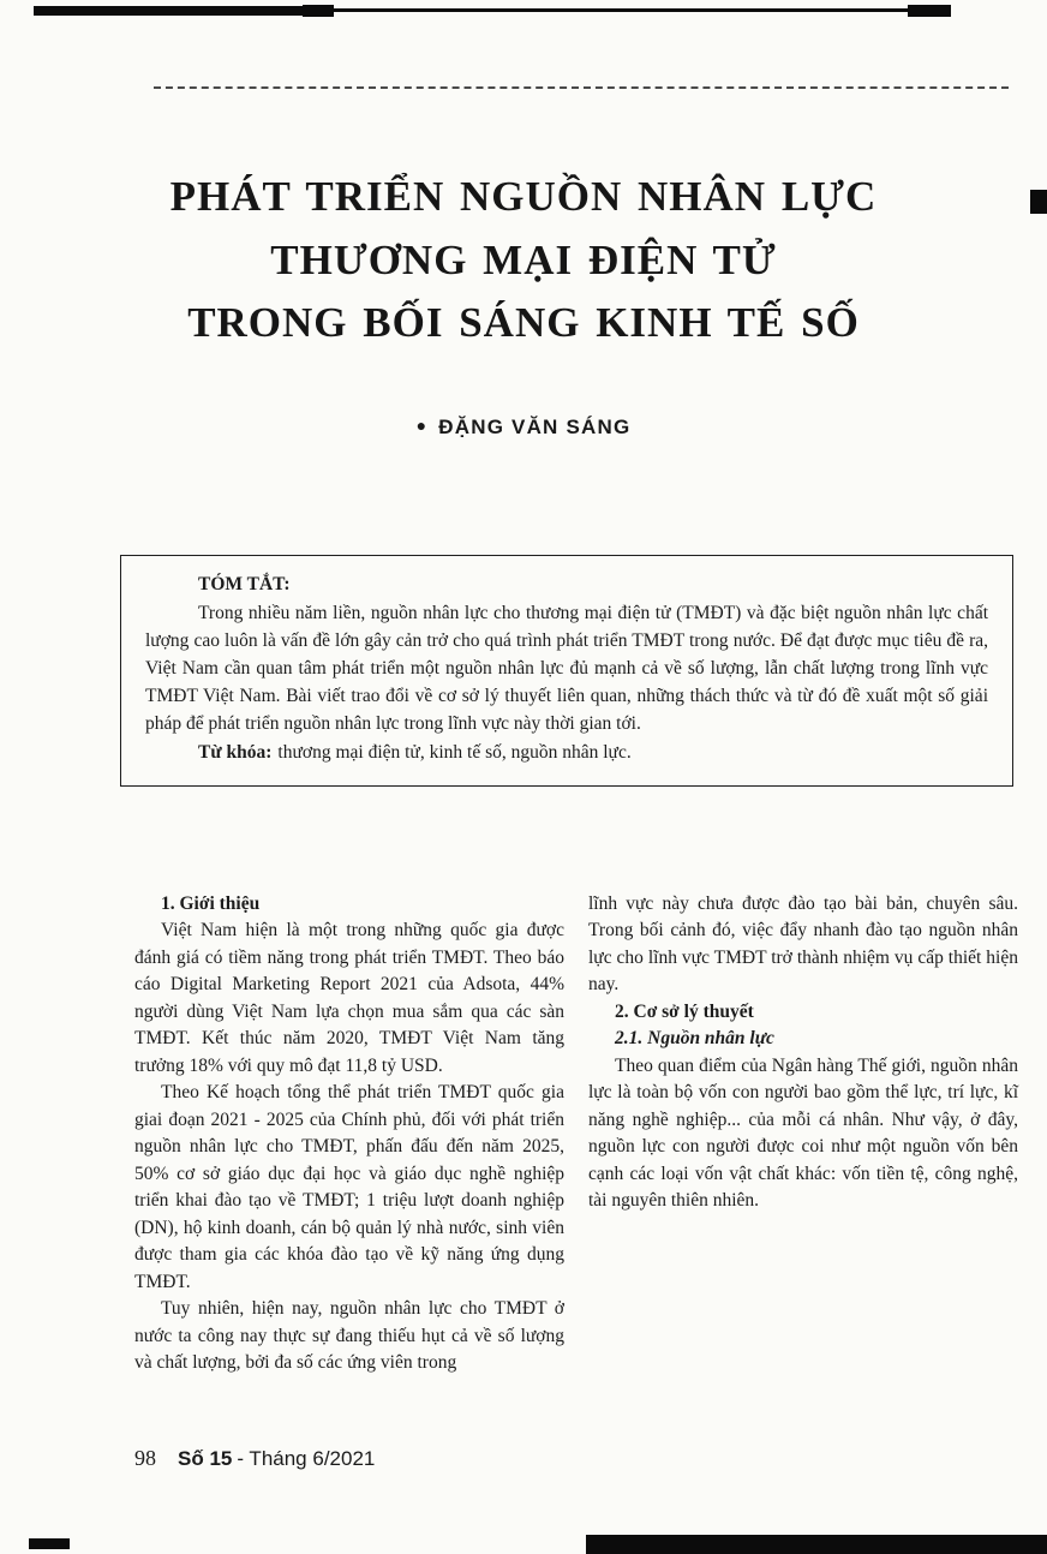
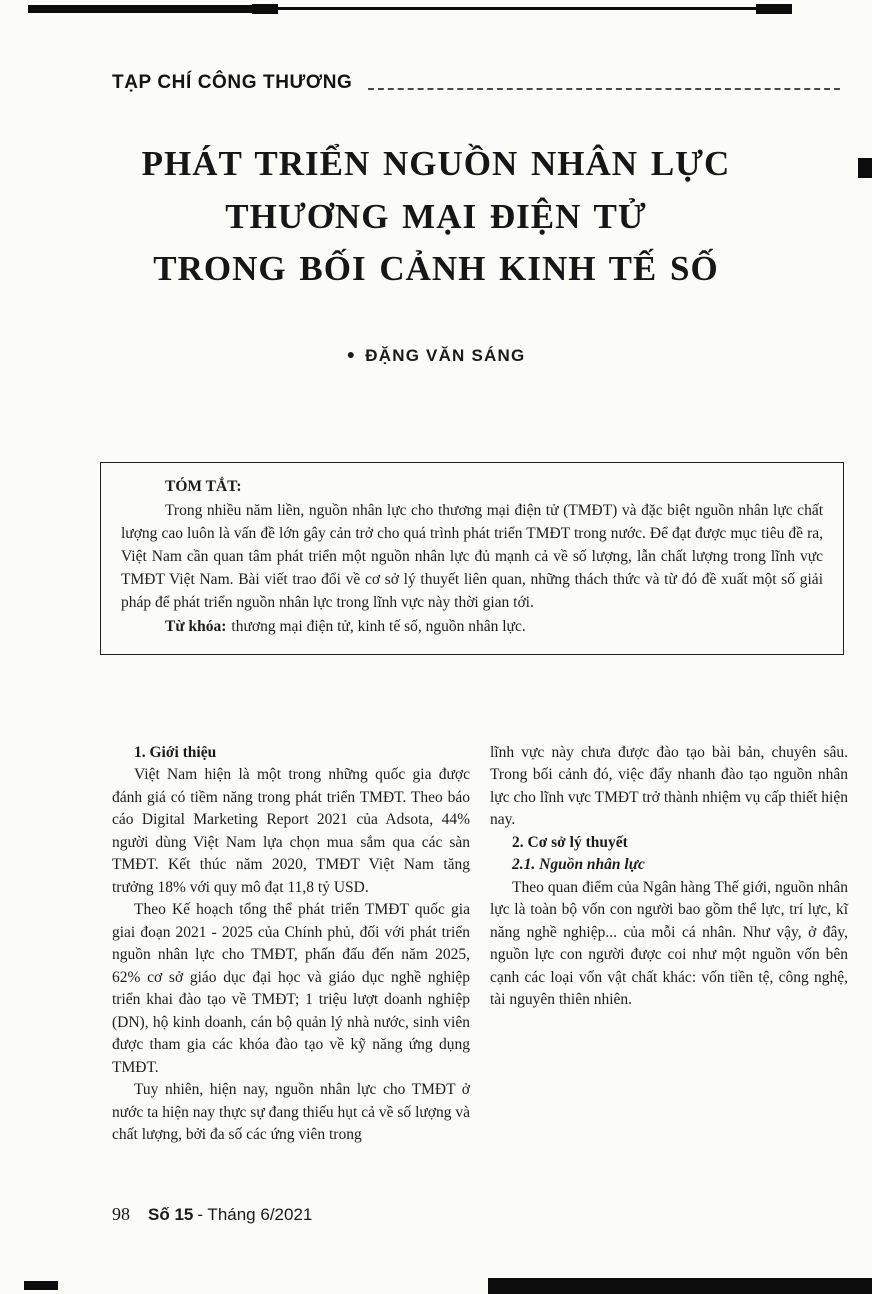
+ TẠP CHÍ CÔNG THƯƠNG
  PHÁT TRIỂN NGUỒN NHÂN LỰC
  THƯƠNG MẠI ĐIỆN TỬ
- TRONG BỐI SÁNG KINH TẾ SỐ
+ TRONG BỐI CẢNH KINH TẾ SỐ
  ● ĐẶNG VĂN SÁNG
  TÓM TẮT:
  Trong nhiều năm liền, nguồn nhân lực cho thương mại điện tử (TMĐT) và đặc biệt nguồn nhân lực chất lượng cao luôn là vấn đề lớn gây cản trở cho quá trình phát triển TMĐT trong nước. Để đạt được mục tiêu đề ra, Việt Nam cần quan tâm phát triển một nguồn nhân lực đủ mạnh cả về số lượng, lẫn chất lượng trong lĩnh vực TMĐT Việt Nam. Bài viết trao đổi về cơ sở lý thuyết liên quan, những thách thức và từ đó đề xuất một số giải pháp để phát triển nguồn nhân lực trong lĩnh vực này thời gian tới.
  Từ khóa: thương mại điện tử, kinh tế số, nguồn nhân lực.
  1. Giới thiệu
  Việt Nam hiện là một trong những quốc gia được đánh giá có tiềm năng trong phát triển TMĐT. Theo báo cáo Digital Marketing Report 2021 của Adsota, 44% người dùng Việt Nam lựa chọn mua sắm qua các sàn TMĐT. Kết thúc năm 2020, TMĐT Việt Nam tăng trưởng 18% với quy mô đạt 11,8 tỷ USD.
- Theo Kế hoạch tổng thể phát triển TMĐT quốc gia giai đoạn 2021 - 2025 của Chính phủ, đối với phát triển nguồn nhân lực cho TMĐT, phấn đấu đến năm 2025, 50% cơ sở giáo dục đại học và giáo dục nghề nghiệp triển khai đào tạo về TMĐT; 1 triệu lượt doanh nghiệp (DN), hộ kinh doanh, cán bộ quản lý nhà nước, sinh viên được tham gia các khóa đào tạo về kỹ năng ứng dụng TMĐT.
+ Theo Kế hoạch tổng thể phát triển TMĐT quốc gia giai đoạn 2021 - 2025 của Chính phủ, đối với phát triển nguồn nhân lực cho TMĐT, phấn đấu đến năm 2025, 62% cơ sở giáo dục đại học và giáo dục nghề nghiệp triển khai đào tạo về TMĐT; 1 triệu lượt doanh nghiệp (DN), hộ kinh doanh, cán bộ quản lý nhà nước, sinh viên được tham gia các khóa đào tạo về kỹ năng ứng dụng TMĐT.
- Tuy nhiên, hiện nay, nguồn nhân lực cho TMĐT ở nước ta công nay thực sự đang thiếu hụt cả về số lượng và chất lượng, bởi đa số các ứng viên trong
+ Tuy nhiên, hiện nay, nguồn nhân lực cho TMĐT ở nước ta hiện nay thực sự đang thiếu hụt cả về số lượng và chất lượng, bởi đa số các ứng viên trong
  lĩnh vực này chưa được đào tạo bài bản, chuyên sâu. Trong bối cảnh đó, việc đẩy nhanh đào tạo nguồn nhân lực cho lĩnh vực TMĐT trở thành nhiệm vụ cấp thiết hiện nay.
  2. Cơ sở lý thuyết
  2.1. Nguồn nhân lực
  Theo quan điểm của Ngân hàng Thế giới, nguồn nhân lực là toàn bộ vốn con người bao gồm thể lực, trí lực, kĩ năng nghề nghiệp... của mỗi cá nhân. Như vậy, ở đây, nguồn lực con người được coi như một nguồn vốn bên cạnh các loại vốn vật chất khác: vốn tiền tệ, công nghệ, tài nguyên thiên nhiên.
  98 Số 15 - Tháng 6/2021
